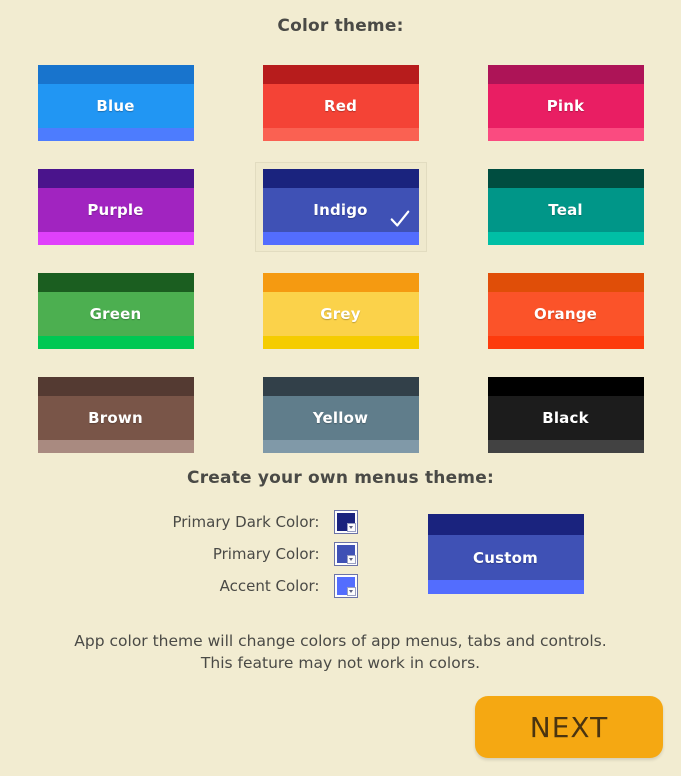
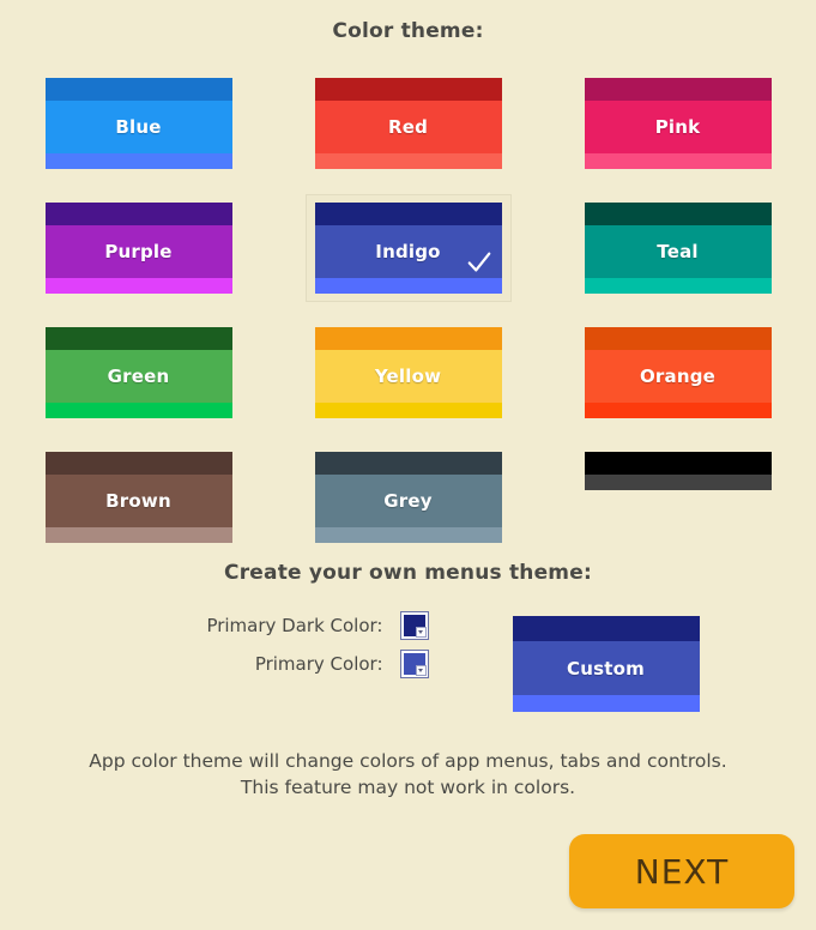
  Color theme:
  Blue
  Red
  Pink
  Purple
  Indigo
  Teal
  Green
- Grey
+ Yellow
  Orange
  Brown
- Yellow
+ Grey
- Black
  Create your own menus theme:
  Primary Dark Color:
  Primary Color:
- Accent Color:
  Custom
  App color theme will change colors of app menus, tabs and controls.
  This feature may not work in colors.
  NEXT
